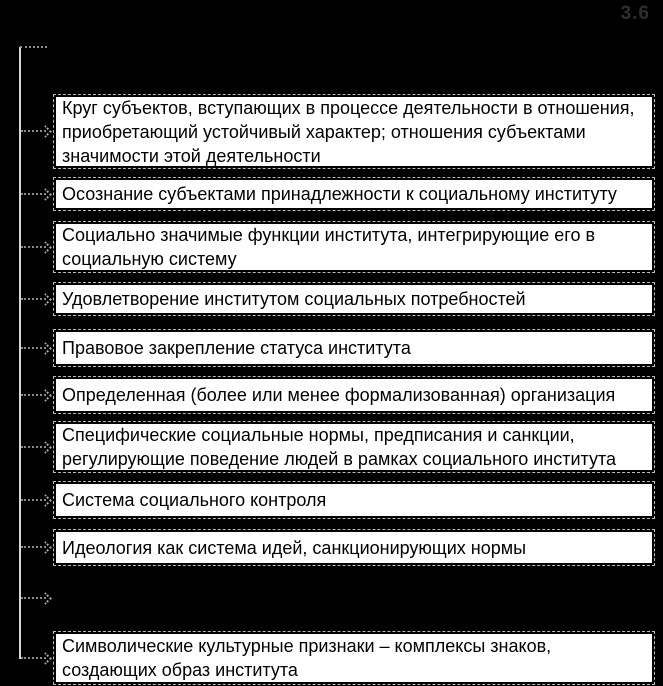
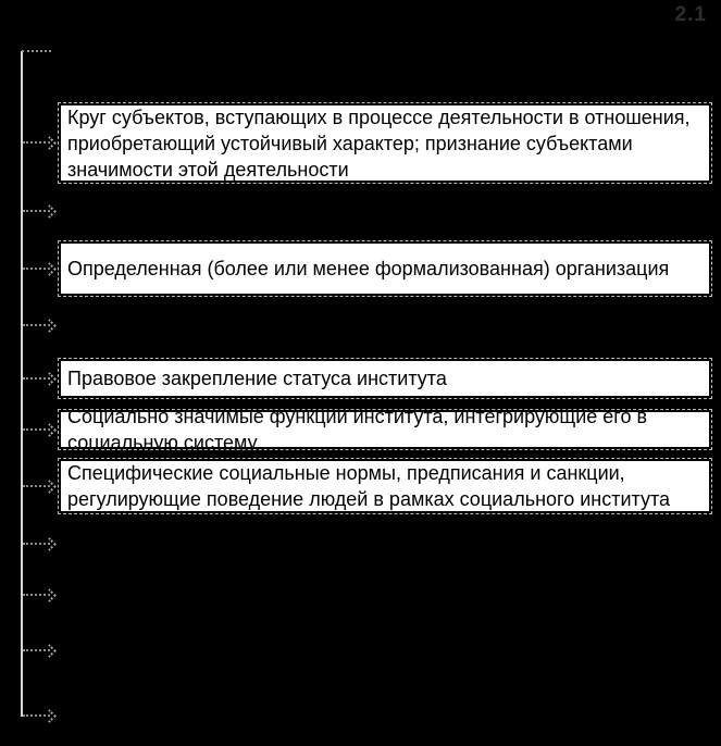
- 3.6
+ 2.1
- Круг субъектов, вступающих в процессе деятельности в отношения, приобретающий устойчивый характер; отношения субъектами значимости этой деятельности
+ Круг субъектов, вступающих в процессе деятельности в отношения, приобретающий устойчивый характер; признание субъектами значимости этой деятельности
- Осознание субъектами принадлежности к социальному институту
- Социально значимые функции института, интегрирующие его в социальную систему
+ Определенная (более или менее формализованная) организация
- Удовлетворение институтом социальных потребностей
  Правовое закрепление статуса института
- Определенная (более или менее формализованная) организация
+ Социально значимые функции института, интегрирующие его в социальную систему
  Специфические социальные нормы, предписания и санкции, регулирующие поведение людей в рамках социального института
- Система социального контроля
- Идеология как система идей, санкционирующих нормы
- Символические культурные признаки – комплексы знаков, создающих образ института
